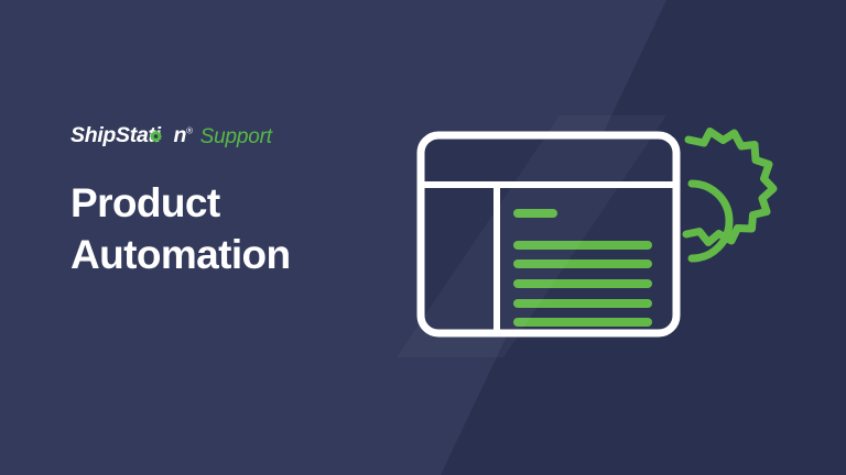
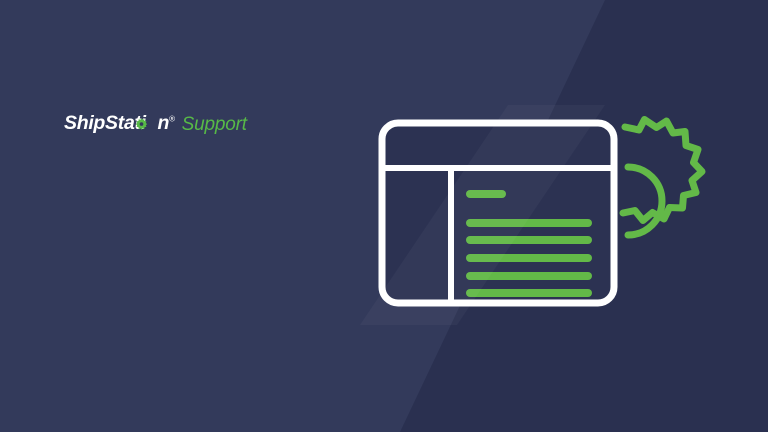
  ShipSta on®
  Support
- Product
- Automation
